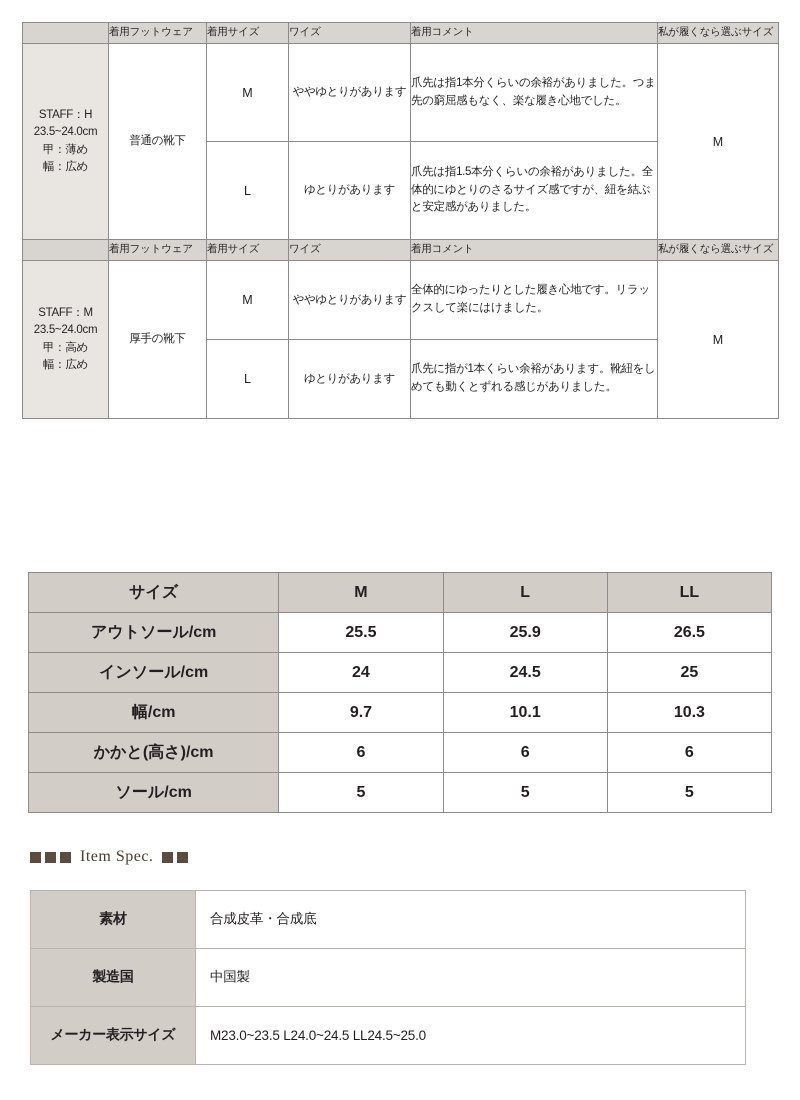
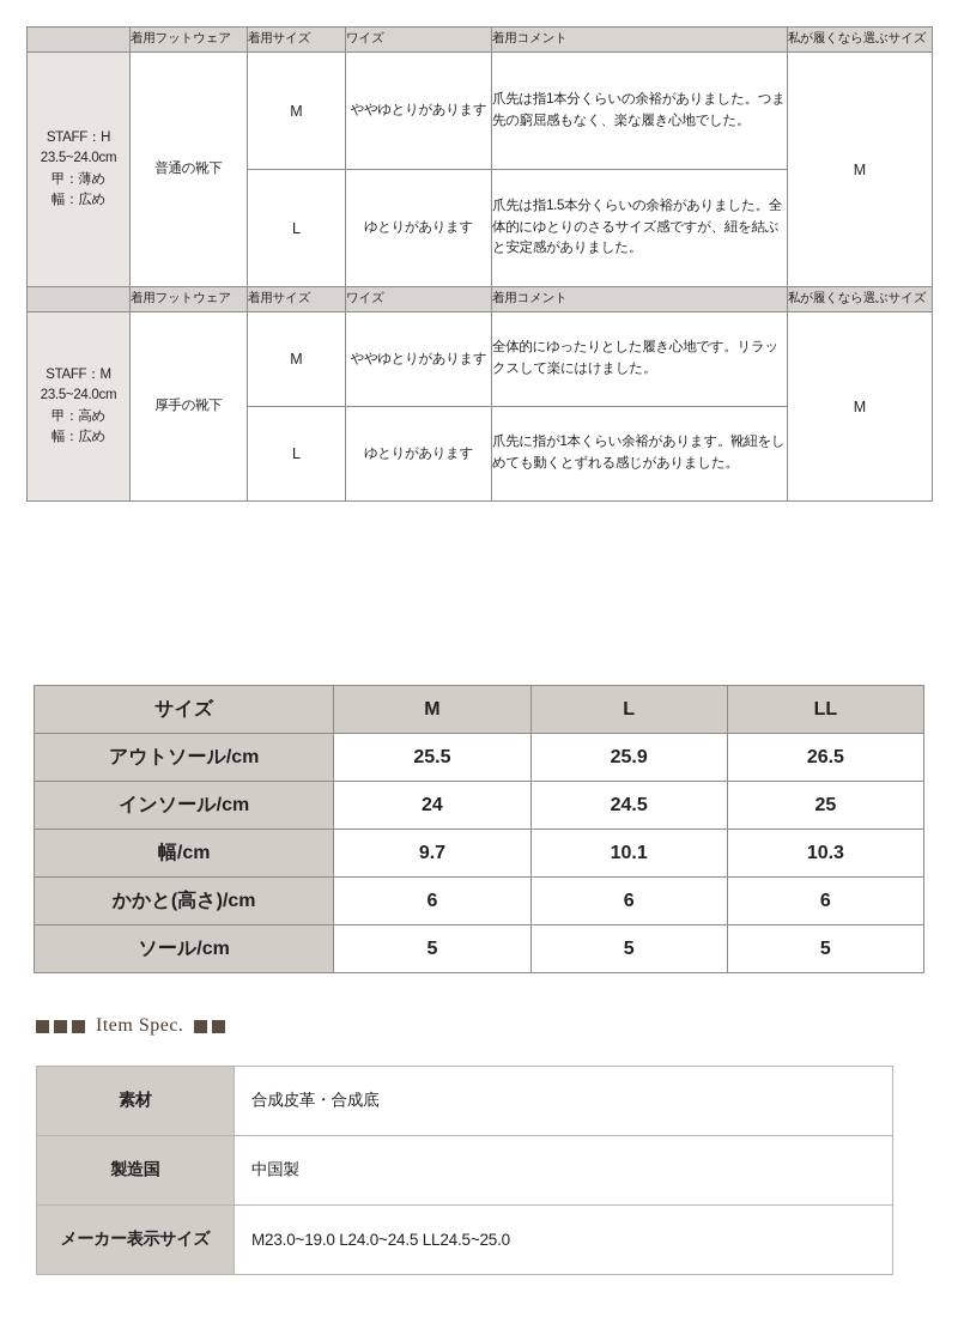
  	着用フットウェア	着用サイズ	ワイズ	着用コメント	私が履くなら選ぶサイズ
  STAFF：H 23.5~24.0cm 甲：薄め 幅：広め	普通の靴下	M	ややゆとりがあります	爪先は指1本分くらいの余裕がありました。つま先の窮屈感もなく、楽な履き心地でした。	M
  L	ゆとりがあります	爪先は指1.5本分くらいの余裕がありました。全体的にゆとりのさるサイズ感ですが、紐を結ぶと安定感がありました。
  	着用フットウェア	着用サイズ	ワイズ	着用コメント	私が履くなら選ぶサイズ
  STAFF：M 23.5~24.0cm 甲：高め 幅：広め	厚手の靴下	M	ややゆとりがあります	全体的にゆったりとした履き心地です。リラックスして楽にはけました。	M
  L	ゆとりがあります	爪先に指が1本くらい余裕があります。靴紐をしめても動くとずれる感じがありました。
  サイズ	M	L	LL
  アウトソール/cm	25.5	25.9	26.5
  インソール/cm	24	24.5	25
  幅/cm	9.7	10.1	10.3
  かかと(高さ)/cm	6	6	6
  ソール/cm	5	5	5
  Item Spec.
  素材	合成皮革・合成底
  製造国	中国製
- メーカー表示サイズ	M23.0~23.5 L24.0~24.5 LL24.5~25.0
+ メーカー表示サイズ	M23.0~19.0 L24.0~24.5 LL24.5~25.0
